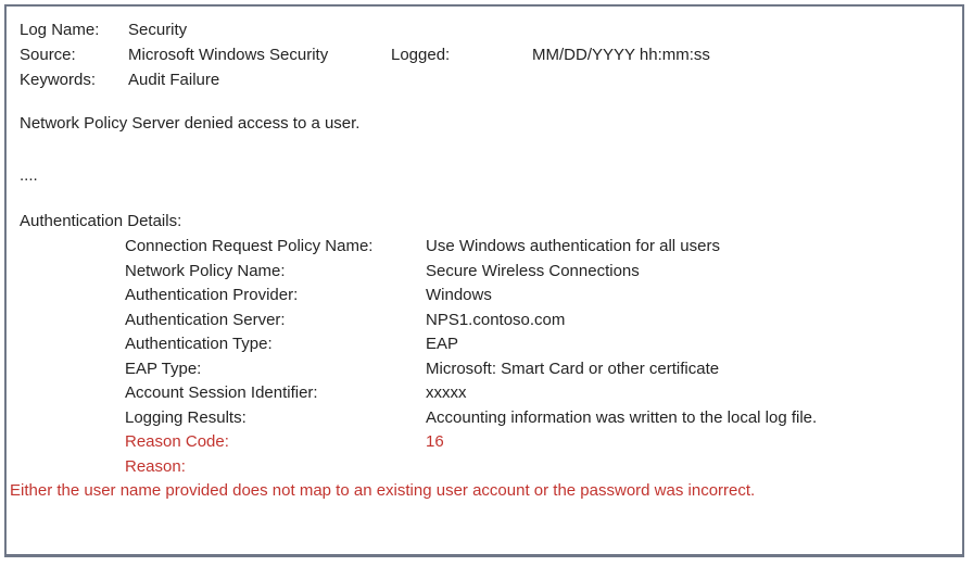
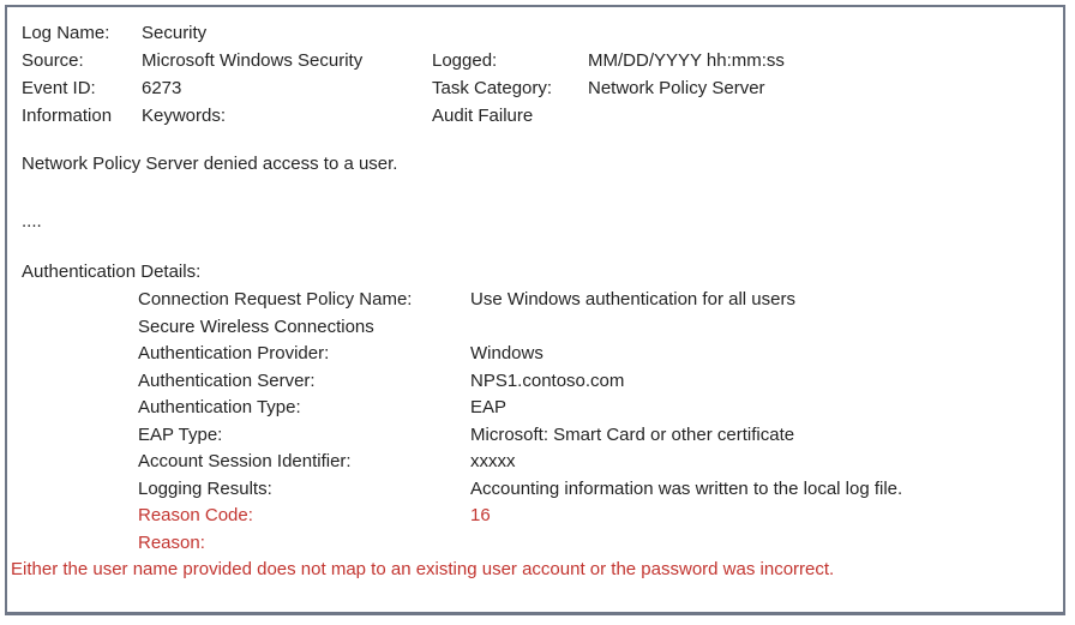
  Log Name:
  Security
  Source:
  Microsoft Windows Security
  Logged:
  MM/DD/YYYY hh:mm:ss
+ Event ID:
+ 6273
+ Task Category:
+ Network Policy Server
+ Information
  Keywords:
  Audit Failure
  Network Policy Server denied access to a user.
  ....
  Authentication Details:
  Connection Request Policy Name:
  Use Windows authentication for all users
- Network Policy Name:
  Secure Wireless Connections
  Authentication Provider:
  Windows
  Authentication Server:
  NPS1.contoso.com
  Authentication Type:
  EAP
  EAP Type:
  Microsoft: Smart Card or other certificate
  Account Session Identifier:
  xxxxx
  Logging Results:
  Accounting information was written to the local log file.
  Reason Code:
  16
  Reason:
  Either the user name provided does not map to an existing user account or the password was incorrect.
